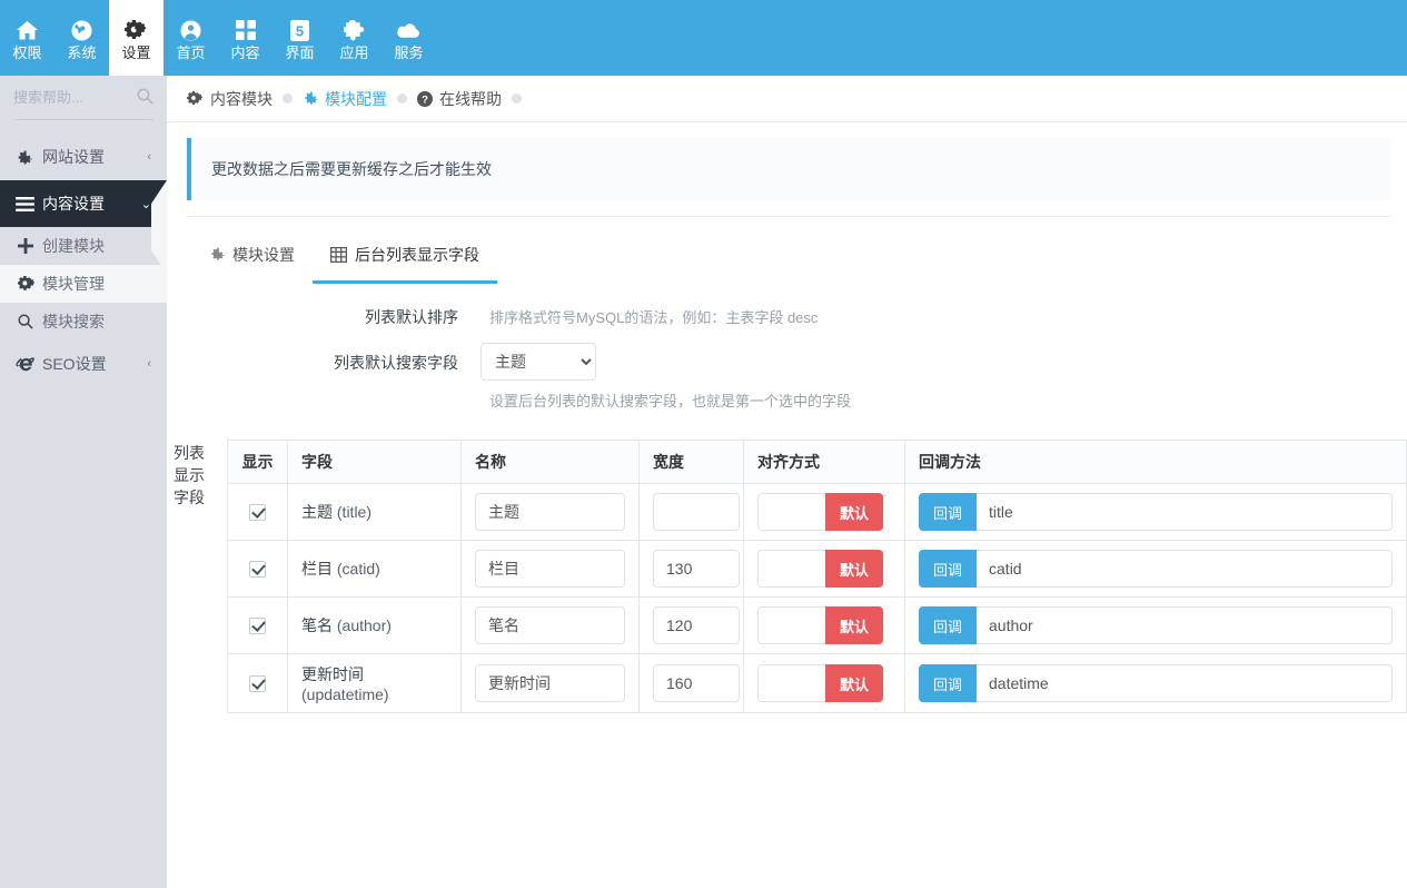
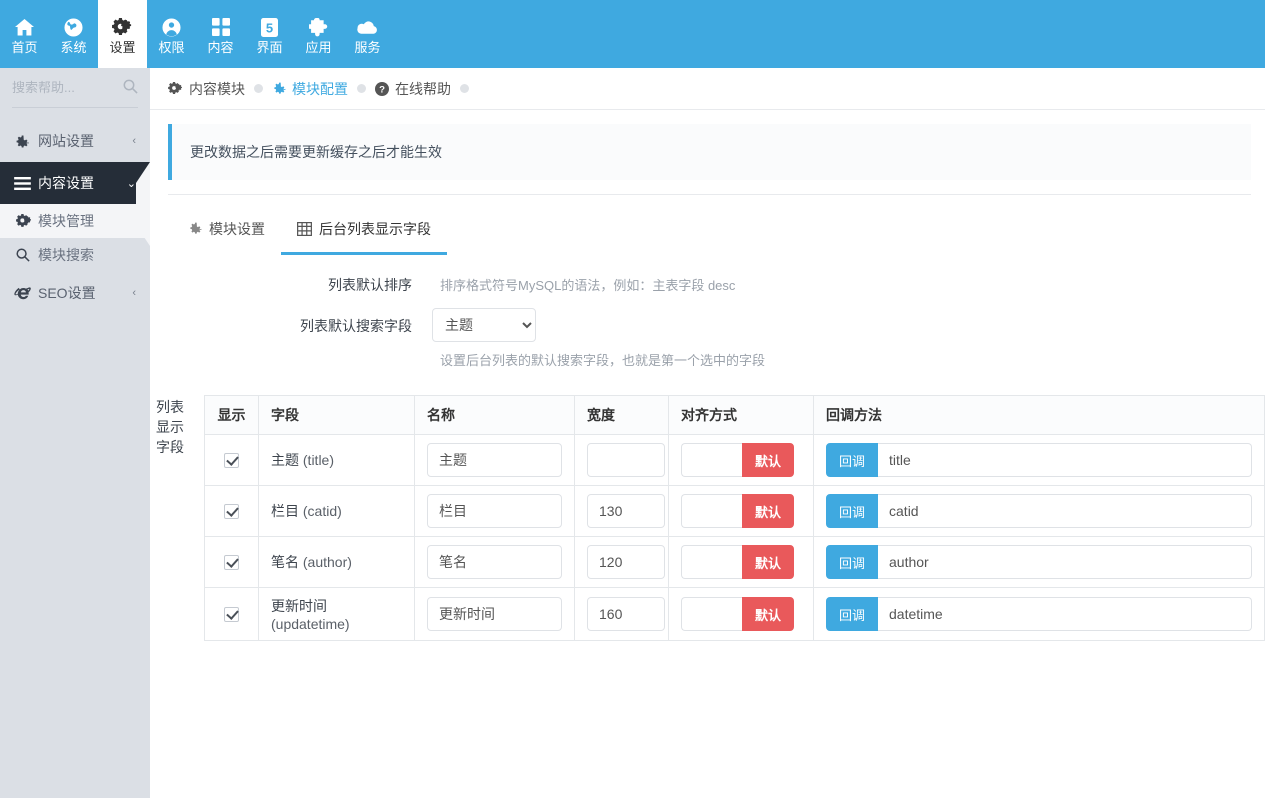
- 权限
+ 首页
  系统
  设置
- 首页
+ 权限
  内容
  5
  界面
  应用
  服务
  搜索帮助...
  网站设置
  ‹
  内容设置
  ⌄
- 创建模块
  模块管理
  模块搜索
  SEO设置
  ‹
  内容模块
  模块配置
  ?
  在线帮助
  更改数据之后需要更新缓存之后才能生效
  模块设置
  后台列表显示字段
  列表默认排序
  排序格式符号MySQL的语法，例如：主表字段 desc
  列表默认搜索字段
  主题
  设置后台列表的默认搜索字段，也就是第一个选中的字段
  列表显示字段
  显示	字段	名称	宽度	对齐方式	回调方法
  	主题 (title)	主题		默认	回调 title
  	栏目 (catid)	栏目	130	默认	回调 catid
  	笔名 (author)	笔名	120	默认	回调 author
  	更新时间 (updatetime)	更新时间	160	默认	回调 datetime
